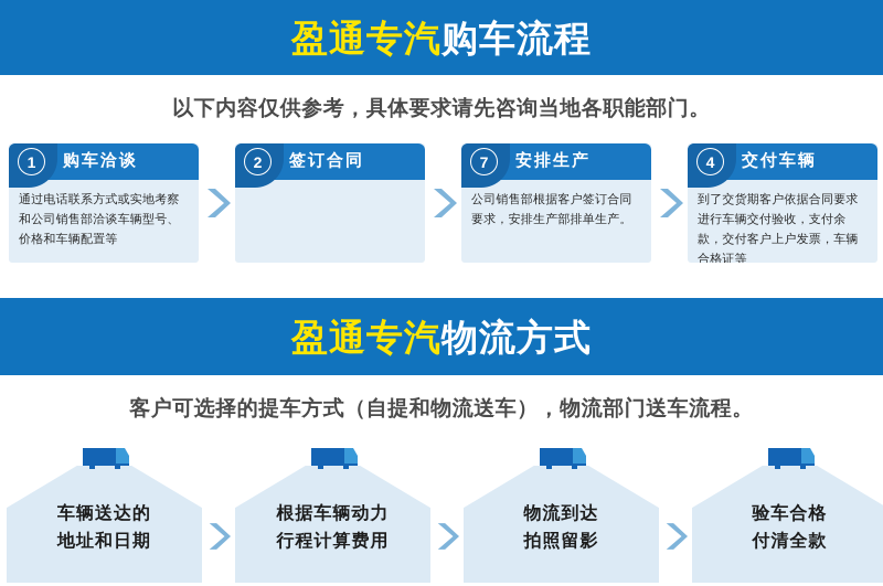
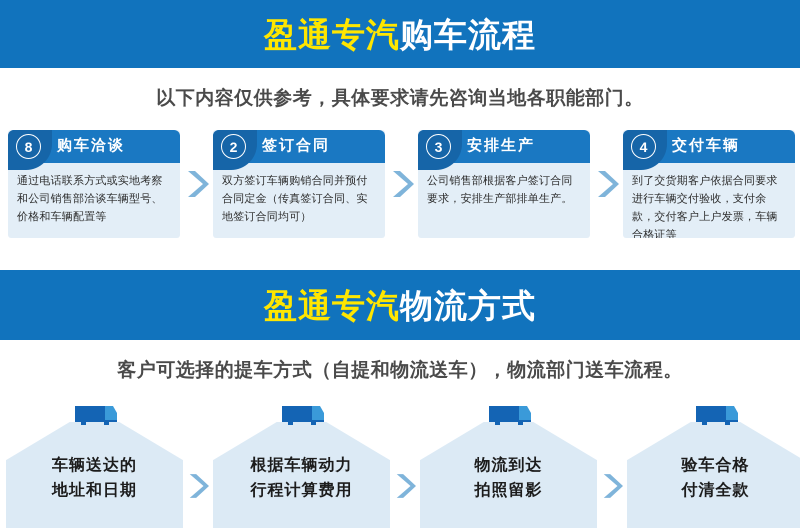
  盈通专汽购车流程
  以下内容仅供参考，具体要求请先咨询当地各职能部门。
- 1
+ 8
  购车洽谈
  通过电话联系方式或实地考察和公司销售部洽谈车辆型号、价格和车辆配置等
  2
  签订合同
+ 双方签订车辆购销合同并预付合同定金（传真签订合同、实地签订合同均可）
- 7
+ 3
  安排生产
  公司销售部根据客户签订合同要求，安排生产部排单生产。
  4
  交付车辆
  到了交货期客户依据合同要求进行车辆交付验收，支付余款，交付客户上户发票，车辆合格证等
  盈通专汽物流方式
  客户可选择的提车方式（自提和物流送车），物流部门送车流程。
  车辆送达的
  地址和日期
  根据车辆动力
  行程计算费用
  物流到达
  拍照留影
  验车合格
  付清全款
